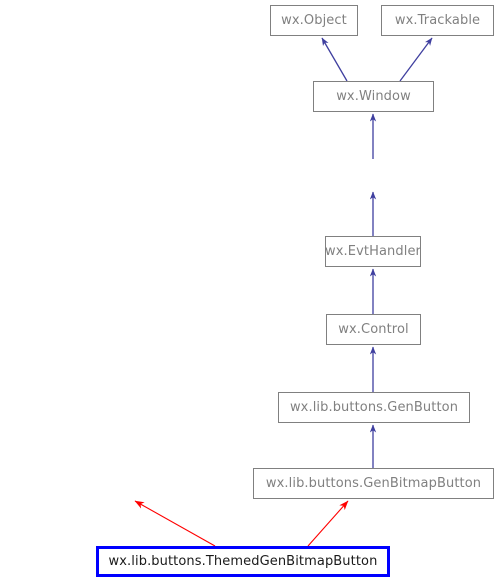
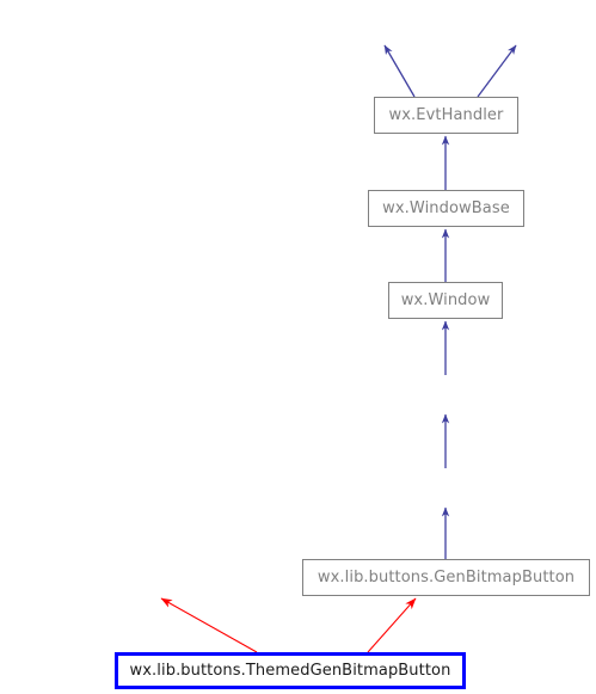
- wx.Object
- wx.Trackable
- wx.Window
+ wx.EvtHandler
+ wx.WindowBase
- wx.EvtHandler
+ wx.Window
- wx.Control
- wx.lib.buttons.GenButton
  wx.lib.buttons.GenBitmapButton
  wx.lib.buttons.ThemedGenBitmapButton
